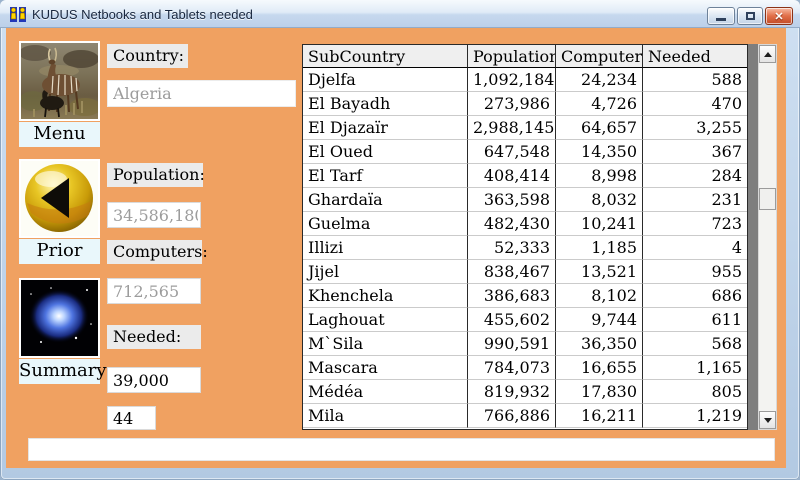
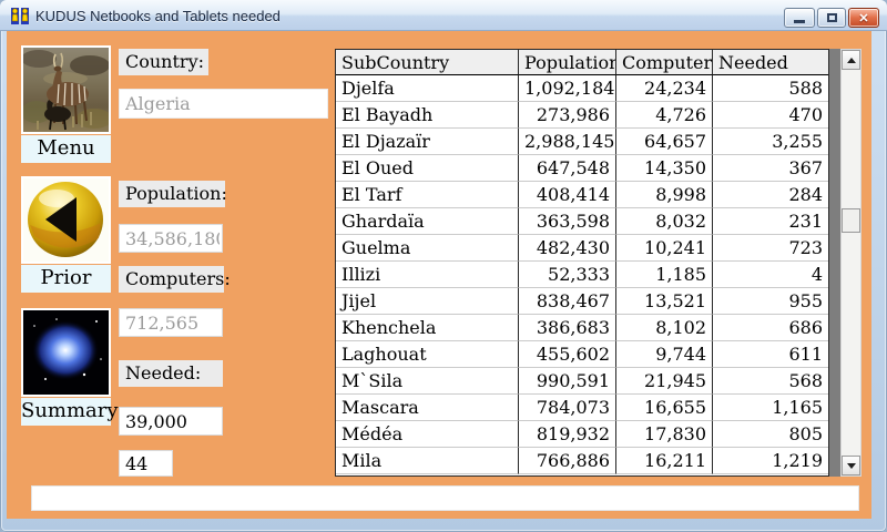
  KUDUS Netbooks and Tablets needed
  ✕
  Menu
  Prior
  Summary
  Country:
  Algeria
  Population:
  34,586,18
  Computers:
  712,565
  Needed:
  39,000
  44
  SubCountry
  Population
  Computer
  Needed
  Djelfa
  1,092,184
  24,234
  588
  El Bayadh
  273,986
  4,726
  470
  El Djazaïr
  2,988,145
  64,657
  3,255
  El Oued
  647,548
  14,350
  367
  El Tarf
  408,414
  8,998
  284
  Ghardaïa
  363,598
  8,032
  231
  Guelma
  482,430
  10,241
  723
  Illizi
  52,333
  1,185
  4
  Jijel
  838,467
  13,521
  955
  Khenchela
  386,683
  8,102
  686
  Laghouat
  455,602
  9,744
  611
  M`Sila
  990,591
- 36,350
+ 21,945
  568
  Mascara
  784,073
  16,655
  1,165
  Médéa
  819,932
  17,830
  805
  Mila
  766,886
  16,211
  1,219
